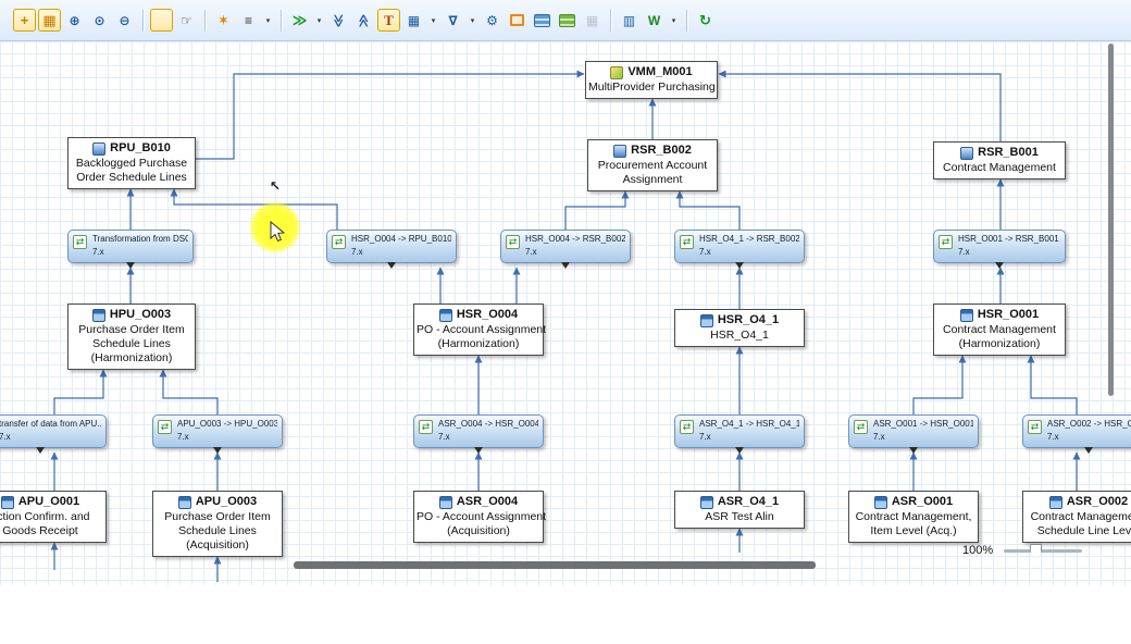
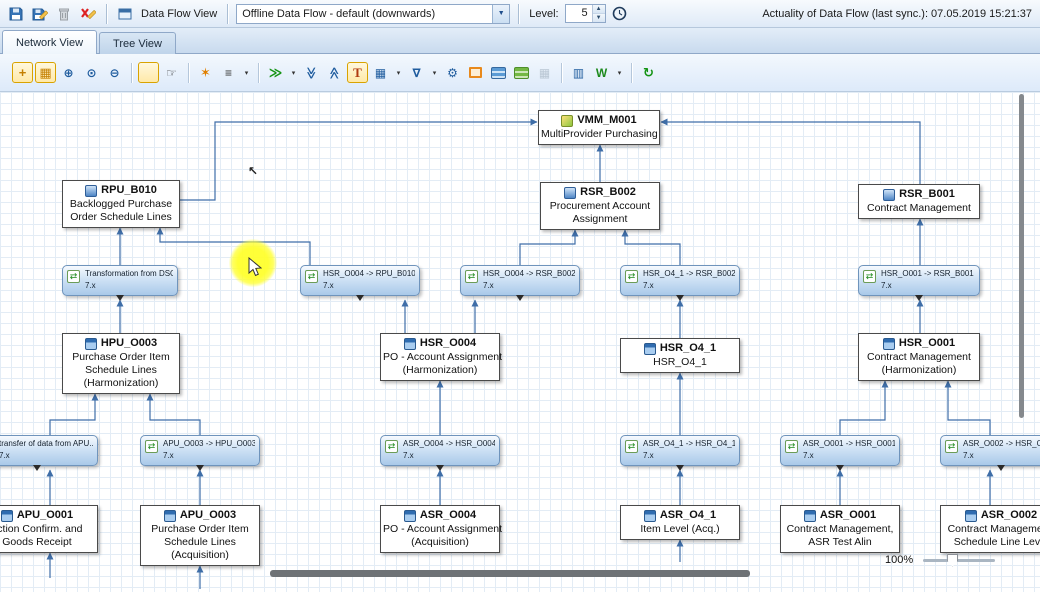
+ Data Flow View
+ Offline Data Flow - default (downwards)
+ Level:
+ 5
+ Actuality of Data Flow (last sync.): 07.05.2019 15:21:37
+ Network View
+ Tree View
  +
  ▦
  ⊕
  ⊙
  ⊖
  ↖
  ☞
  ✶
  ≡
  ≫
  T
  ▦
  ∇
  ⚙
  ▦
  ▥
  W
  ↻
  VMM_M001
  MultiProvider Purchasing
  RPU_B010
  Backlogged Purchase
  Order Schedule Lines
  RSR_B002
  Procurement Account
  Assignment
  RSR_B001
  Contract Management
  HPU_O003
  Purchase Order Item
  Schedule Lines
  (Harmonization)
  HSR_O004
  PO - Account Assignment
  (Harmonization)
  HSR_O4_1
  HSR_O4_1
  HSR_O001
  Contract Management
  (Harmonization)
  APU_O001
  tion Confirm. and
  Goods Receipt
  APU_O003
  Purchase Order Item
  Schedule Lines
  (Acquisition)
  ASR_O004
  PO - Account Assignment
  (Acquisition)
  ASR_O4_1
- ASR Test Alin
+ Item Level (Acq.)
  ASR_O001
  Contract Management,
- Item Level (Acq.)
+ ASR Test Alin
  ASR_O002
  Contract Managem
  Schedule Line Lev
  ⇄
  Transformation from DS
  7.x
  ⇄
  HSR_O004 -> RPU_B010
  7.x
  ⇄
  HSR_O004 -> RSR_B002
  7.x
  ⇄
  HSR_O4_1 -> RSR_B002
  7.x
  ⇄
  HSR_O001 -> RSR_B001
  7.x
  transfer of data from APU..
  7.x
  ⇄
  APU_O003 -> HPU_O003
  7.x
  ⇄
  ASR_O004 -> HSR_O004
  7.x
  ⇄
  ASR_O4_1 -> HSR_O4_1
  7.x
  ⇄
  ASR_O001 -> HSR_O001
  7.x
  ⇄
  ASR_O002 -> HSR_
  7.x
  100%
